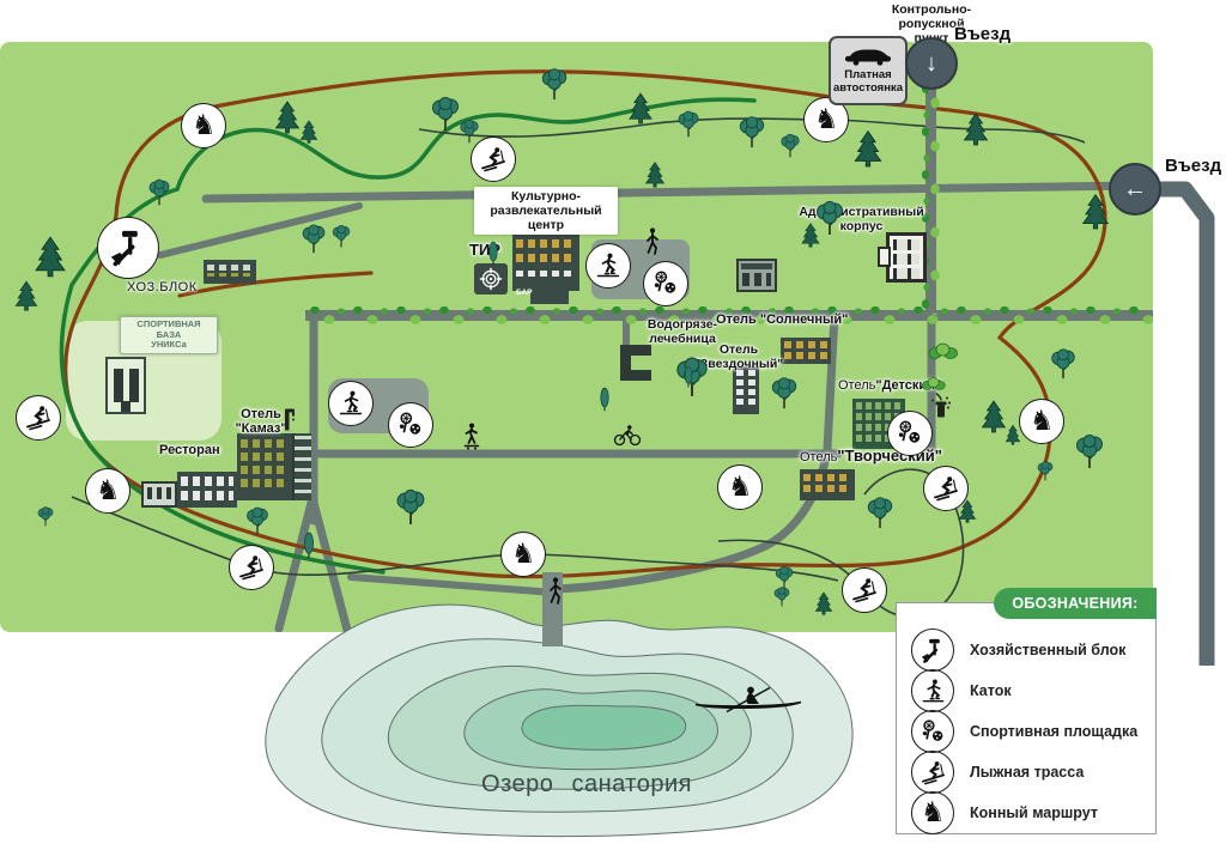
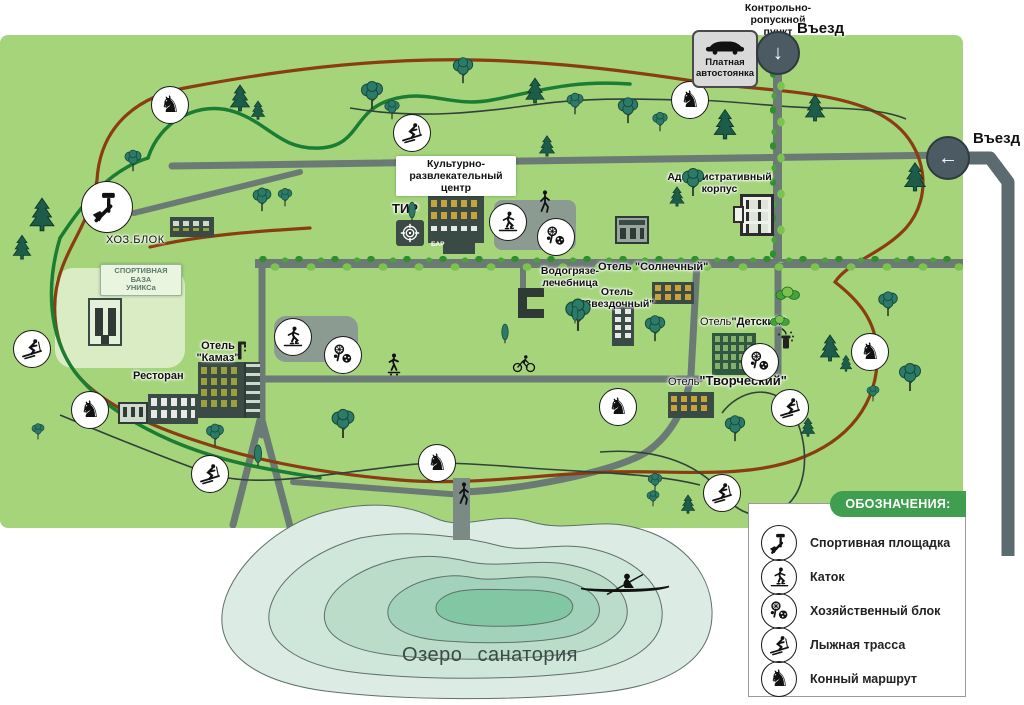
  Озеро санатория
  ♞
  ♞
  ♞
  ♞
  ♞
  ♞
  Контрольно-
  ропускной
  Въезд
  Въезд
  Культурно-
  развлекательный
  центр
  Адистративный
  корпус
  ХОЗ.БЛОК
  СПОРТИВНАЯ
  БАЗА
  УНИКСа
  Водогрязе-
  лечебница
  Отель "Солнечный"
  Отель
  вездочный"
  Отель"Детск
  Отель
  "Камаз"
  Ресторан
  Отель"Творчесий"
  Платная
  автостоянка
  ↓
  ←
- Хозяйственный блок
+ Спортивная площадка
  Каток
- Спортивная площадка
+ Хозяйственный блок
  Лыжная трасса
  ♞
  Конный маршрут
  ОБОЗНАЧЕНИЯ:
